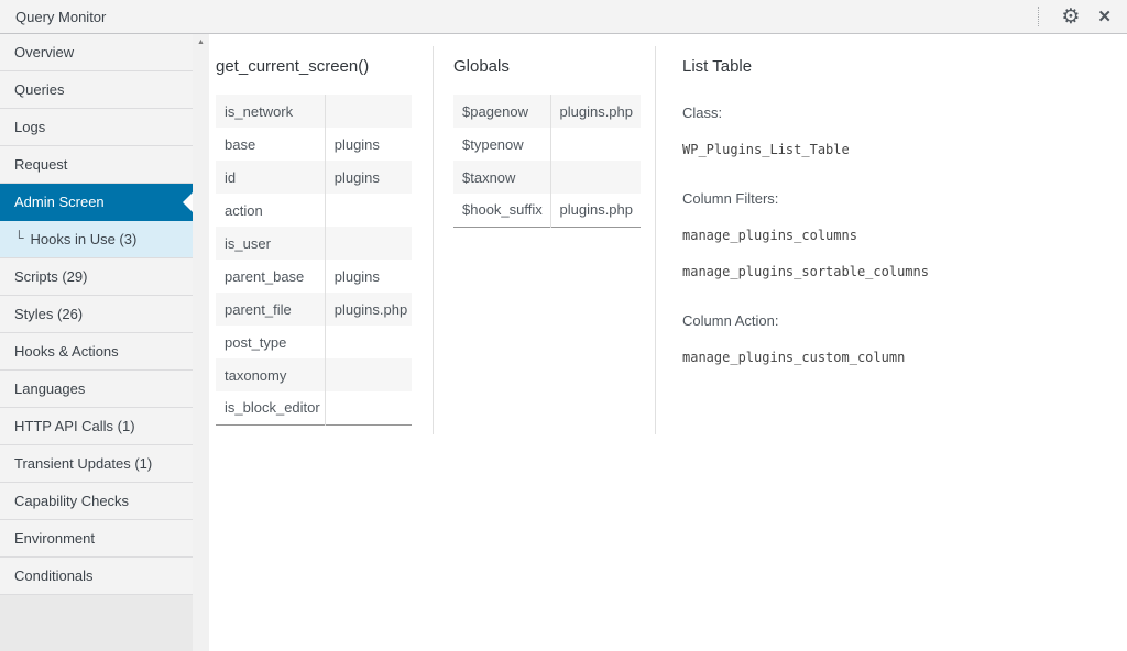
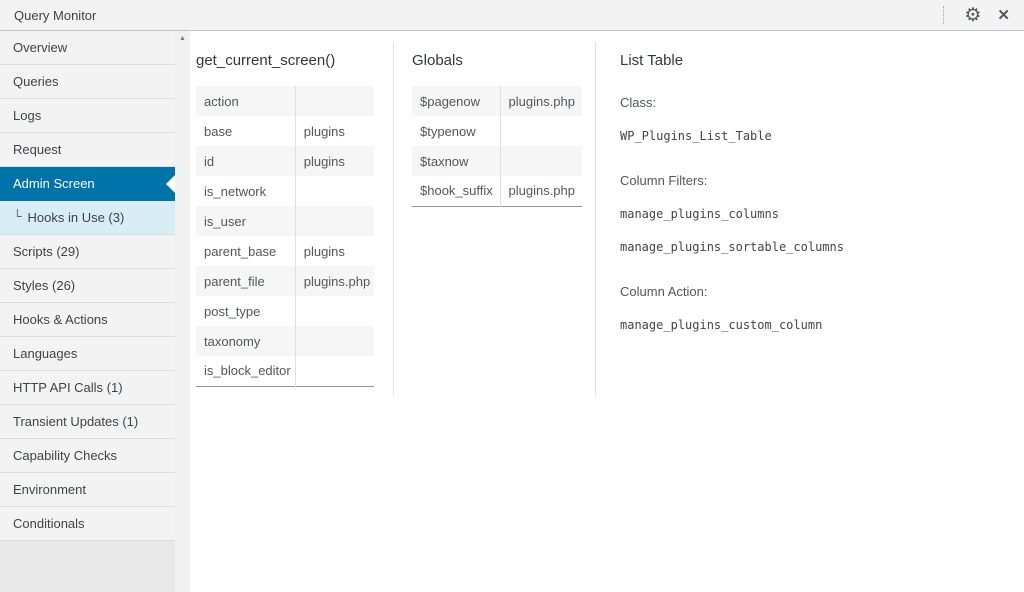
  Query Monitor
  ⚙
  ✕
  Overview
  Queries
  Logs
  Request
  Admin Screen
  └
  Hooks in Use (3)
  Scripts (29)
  Styles (26)
  Hooks & Actions
  Languages
  HTTP API Calls (1)
  Transient Updates (1)
  Capability Checks
  Environment
  Conditionals
  get_current_screen()
- is_network
+ action
  base	plugins
  id	plugins
- action
+ is_network
  is_user
  parent_base	plugins
  parent_file	plugins.php
  post_type
  taxonomy
  is_block_editor
  Globals
  $pagenow	plugins.php
  $typenow
  $taxnow
  $hook_suffix	plugins.php
  List Table
  Class:
  WP_Plugins_List_Table
  Column Filters:
  manage_plugins_columns
  manage_plugins_sortable_columns
  Column Action:
  manage_plugins_custom_column
